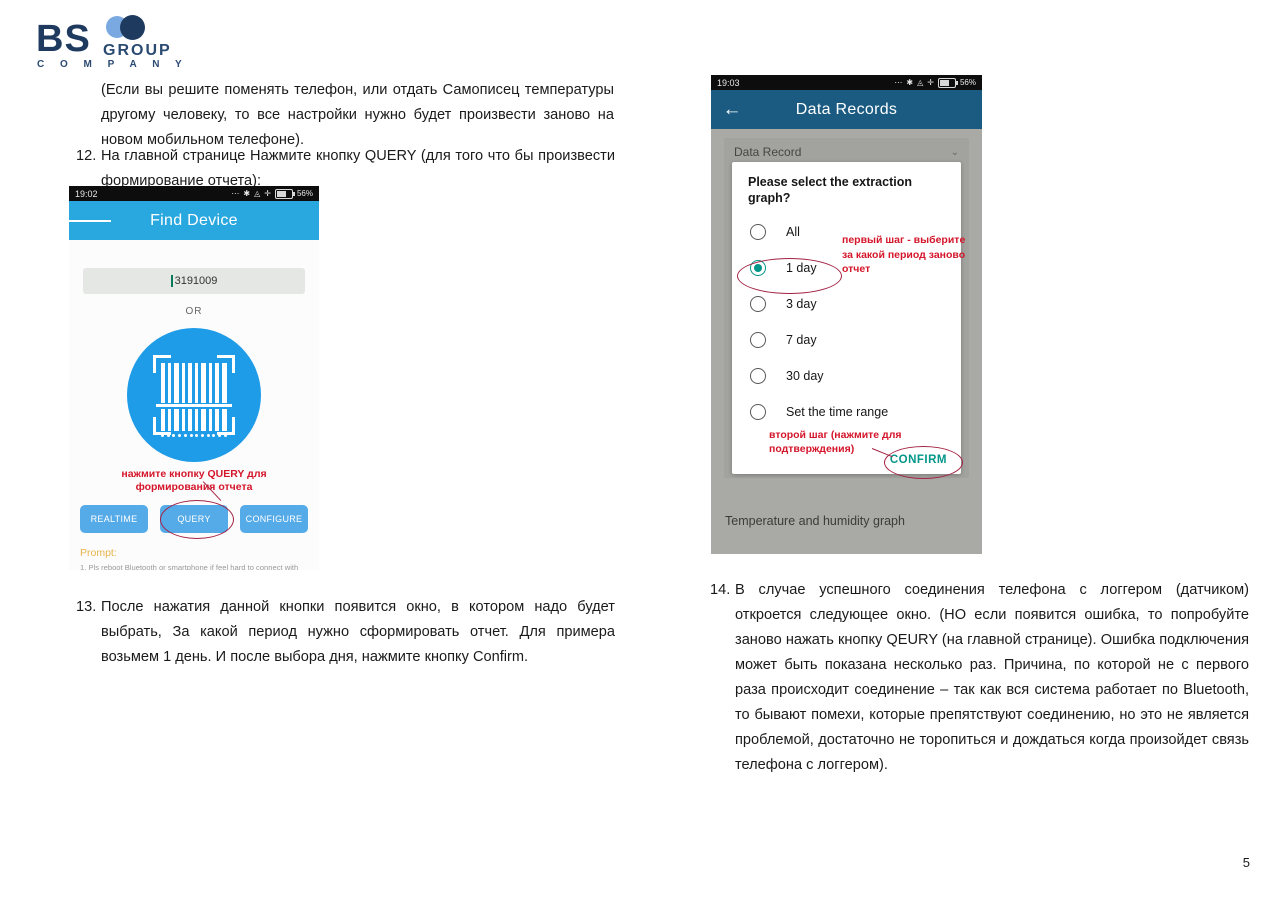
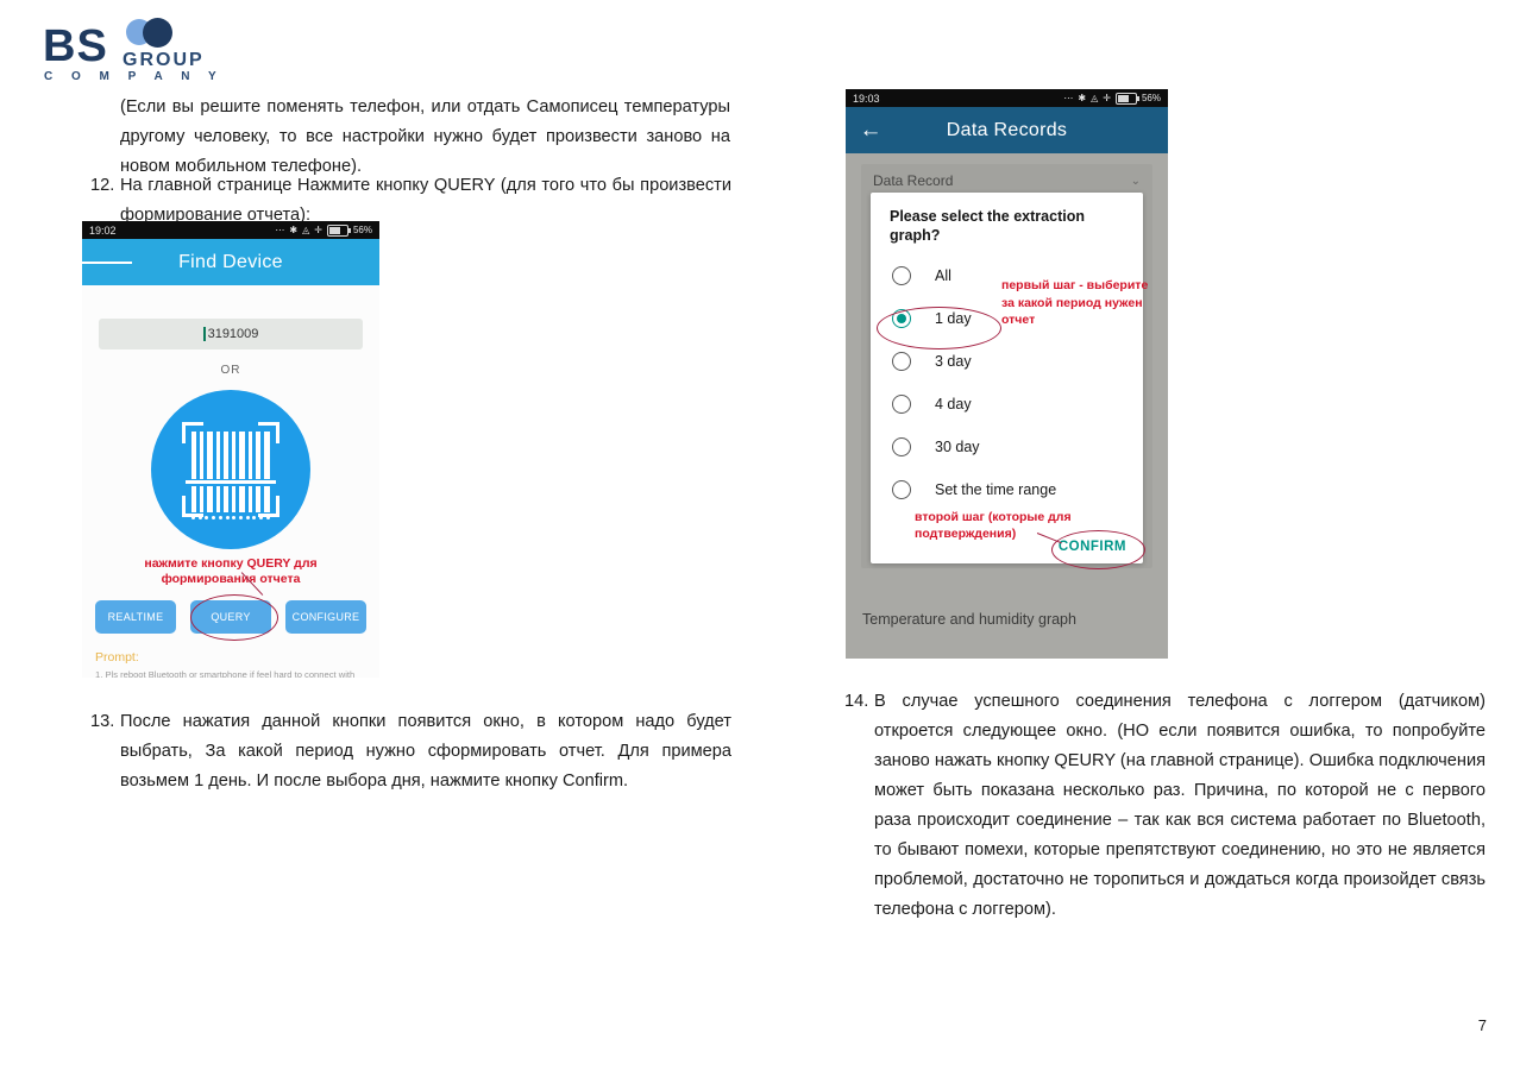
  BS
  GROUP
  C O M P A N Y
  (Если вы решите поменять телефон, или отдать Самописец температуры другому человеку, то все настройки нужно будет произвести заново на новом мобильном телефоне).
  12.
  На главной странице Нажмите кнопку QUERY (для того что бы произвести формирование отчета):
  19:02
  ⋯
  ✱
  ◬
  ✛
  56%
  Find Device
  3191009
  OR
  нажмите кнопку QUERY для формированя отчета
  REALTIME
  QUERY
  CONFIGURE
  Prompt:
  1. Pls reboot Bluetooth or smartphone if feel hard to connect with
  13.
  После нажатия данной кнопки появится окно, в котором надо будет выбрать, За какой период нужно сформировать отчет. Для примера возьмем 1 день. И после выбора дня, нажмите кнопку Confirm.
  19:03
  ⋯
  ✱
  ◬
  ✛
  56%
  ←
  Data Records
  Data Record
  ⌄
  Temperature and humidity graph
  Please select the extraction graph?
  All
  1 day
  3 day
- 7 day
+ 4 day
  30 day
  Set the time range
  CONFIRM
- первый шаг - выберите за какой период заново отчет
+ первый шаг - выберите за какой период нужен отчет
- второй шаг (нажмите для подтверждения)
+ второй шаг (которые для подтверждения)
  14.
  В случае успешного соединения телефона с логгером (датчиком) откроется следующее окно. (НО если появится ошибка, то попробуйте заново нажать кнопку QEURY (на главной странице). Ошибка подключения может быть показана несколько раз. Причина, по которой не с первого раза происходит соединение – так как вся система работает по Bluetooth, то бывают помехи, которые препятствуют соединению, но это не является проблемой, достаточно не торопиться и дождаться когда произойдет связь телефона с логгером).
- 5
+ 7
